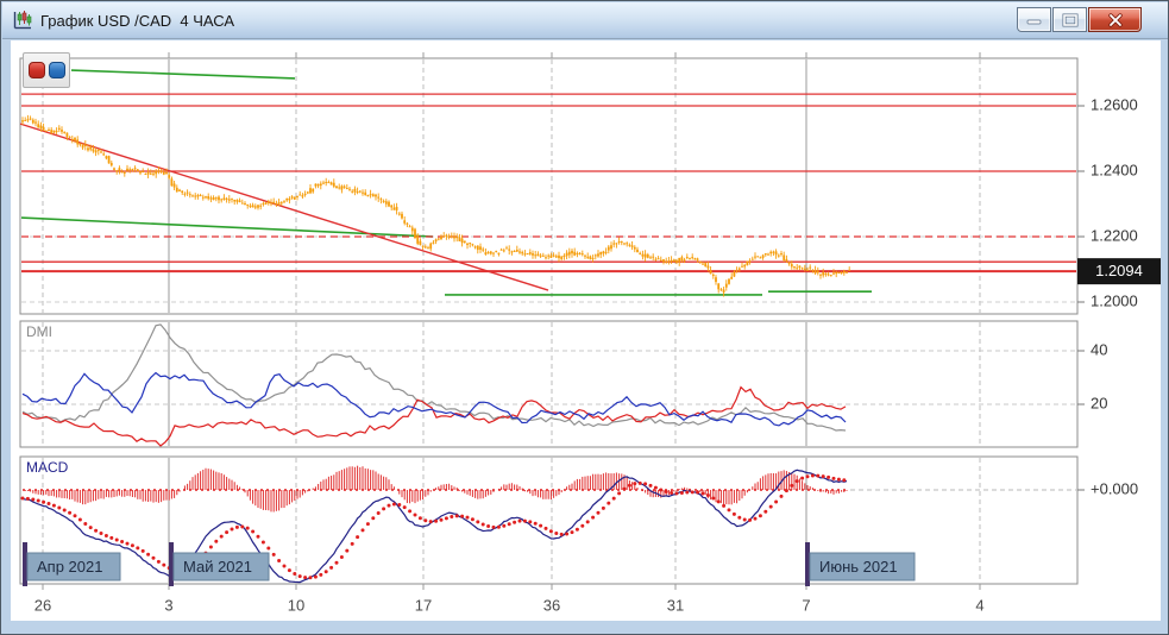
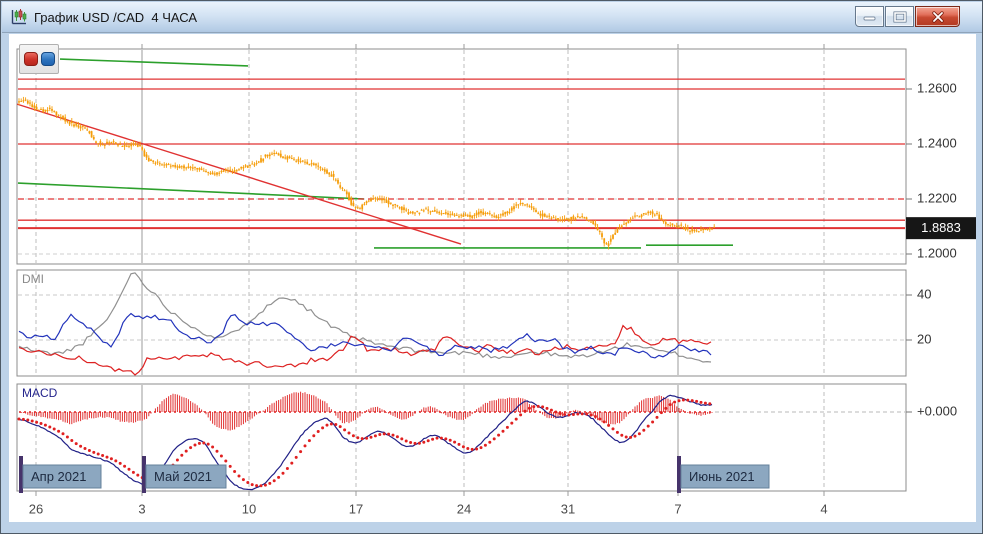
  26
  3
  10
  17
- 36
+ 24
  31
  7
  4
  DMI
  MACD
  Апр 2021
  Май 2021
  Июнь 2021
  1.2600
  1.2400
  1.2200
  1.2000
  40
  20
  +0.000
- 1.2094
+ 1.8883
  График USD /CAD 4 ЧАСА
